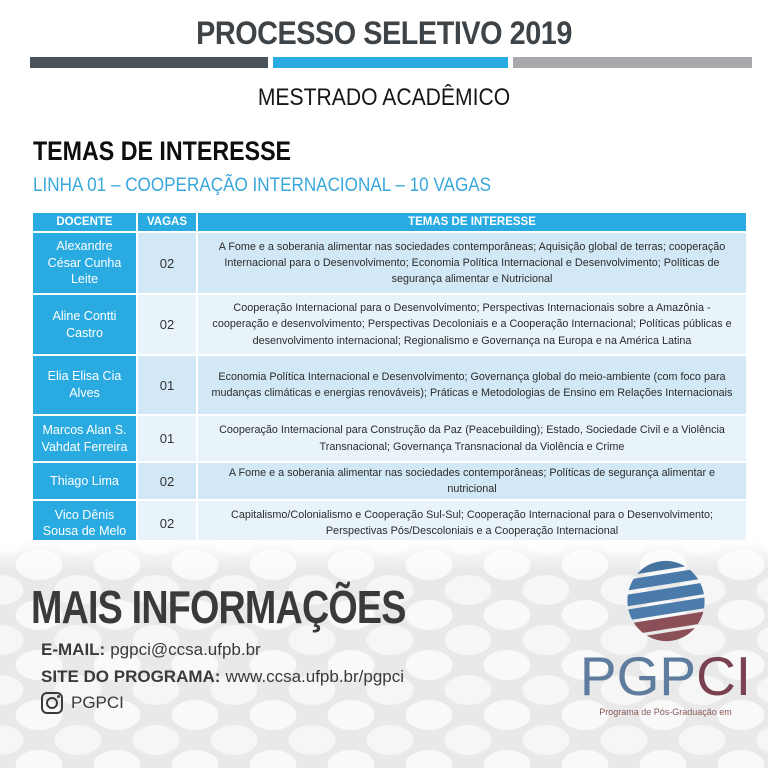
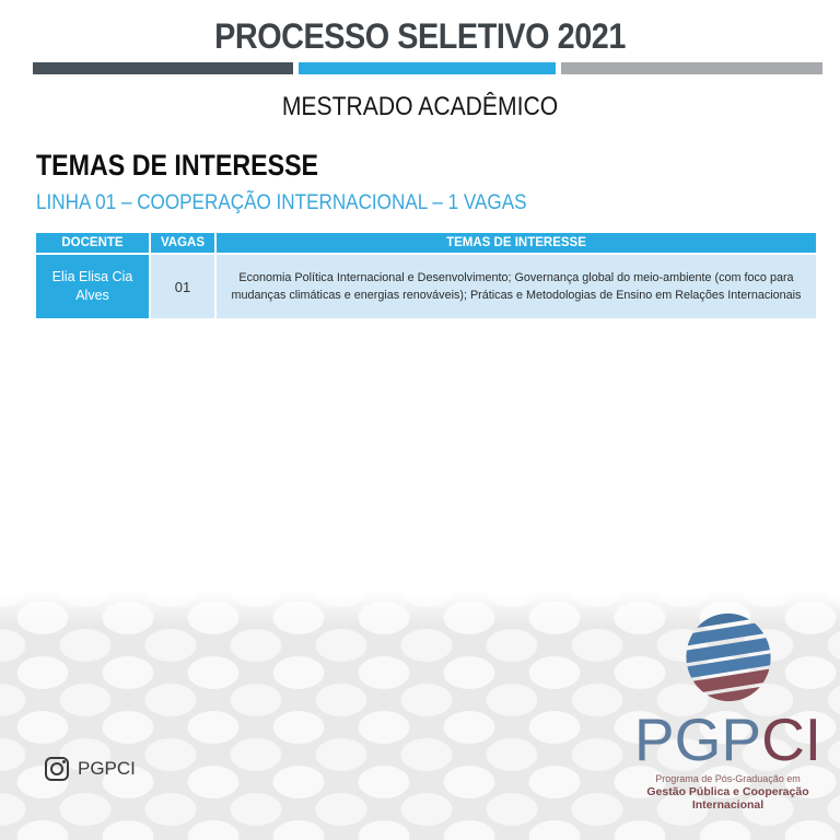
- PROCESSO SELETIVO 2019
+ PROCESSO SELETIVO 2021
  MESTRADO ACADÊMICO
  TEMAS DE INTERESSE
- LINHA 01 – COOPERAÇÃO INTERNACIONAL – 10 VAGAS
+ LINHA 01 – COOPERAÇÃO INTERNACIONAL – 1 VAGAS
  DOCENTE	VAGAS	TEMAS DE INTERESSE
- Alexandre César Cunha Leite	02	A Fome e a soberania alimentar nas sociedades contemporâneas; Aquisição global de terras; cooperação Internacional para o Desenvolvimento; Economia Política Internacional e Desenvolvimento; Políticas de segurança alimentar e Nutricional
- Aline Contti Castro	02	Cooperação Internacional para o Desenvolvimento; Perspectivas Internacionais sobre a Amazônia - cooperação e desenvolvimento; Perspectivas Decoloniais e a Cooperação Internacional; Políticas públicas e desenvolvimento internacional; Regionalismo e Governança na Europa e na América Latina
  Elia Elisa Cia Alves	01	Economia Política Internacional e Desenvolvimento; Governança global do meio-ambiente (com foco para mudanças climáticas e energias renováveis); Práticas e Metodologias de Ensino em Relações Internacionais
- Marcos Alan S. Vahdat Ferreira	01	Cooperação Internacional para Construção da Paz (Peacebuilding); Estado, Sociedade Civil e a Violência Transnacional; Governança Transnacional da Violência e Crime
- Thiago Lima	02	A Fome e a soberania alimentar nas sociedades contemporâneas; Políticas de segurança alimentar e nutricional
- Vico Dênis Sousa de Melo	02	Capitalismo/Colonialismo e Cooperação Sul-Sul; Cooperação Internacional para o Desenvolvimento; Perspectivas Pós/Descoloniais e a Cooperação Internacional
- MAIS INFORMAÇÕES
- E-MAIL: pgpci@ccsa.ufpb.br
- SITE DO PROGRAMA: www.ccsa.ufpb.br/pgpci
  PGPCI
  PGPCI
  Programa de Pós-Graduação em
+ Gestão Pública e Cooperação Internacional
